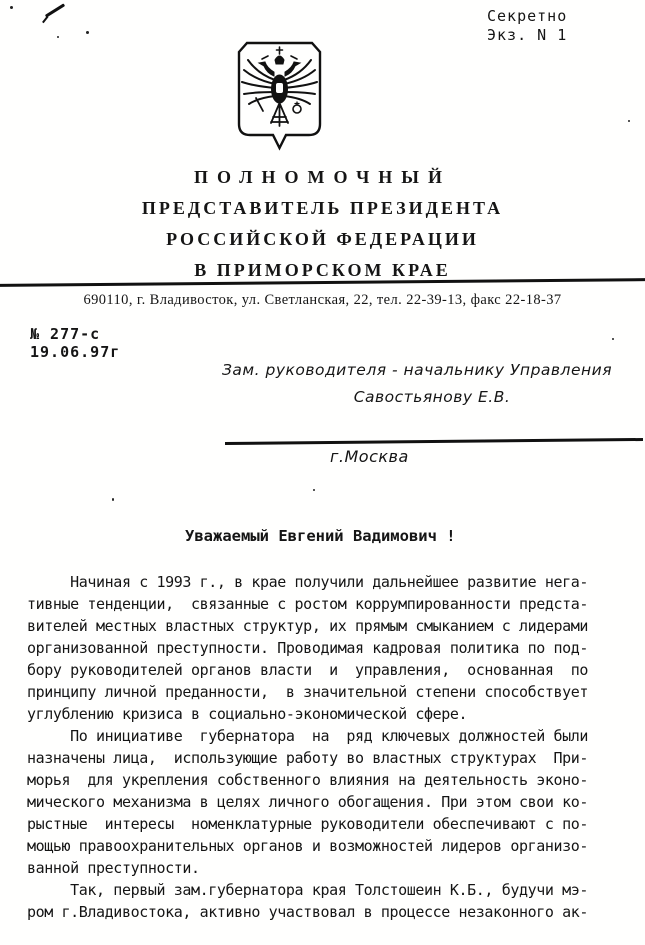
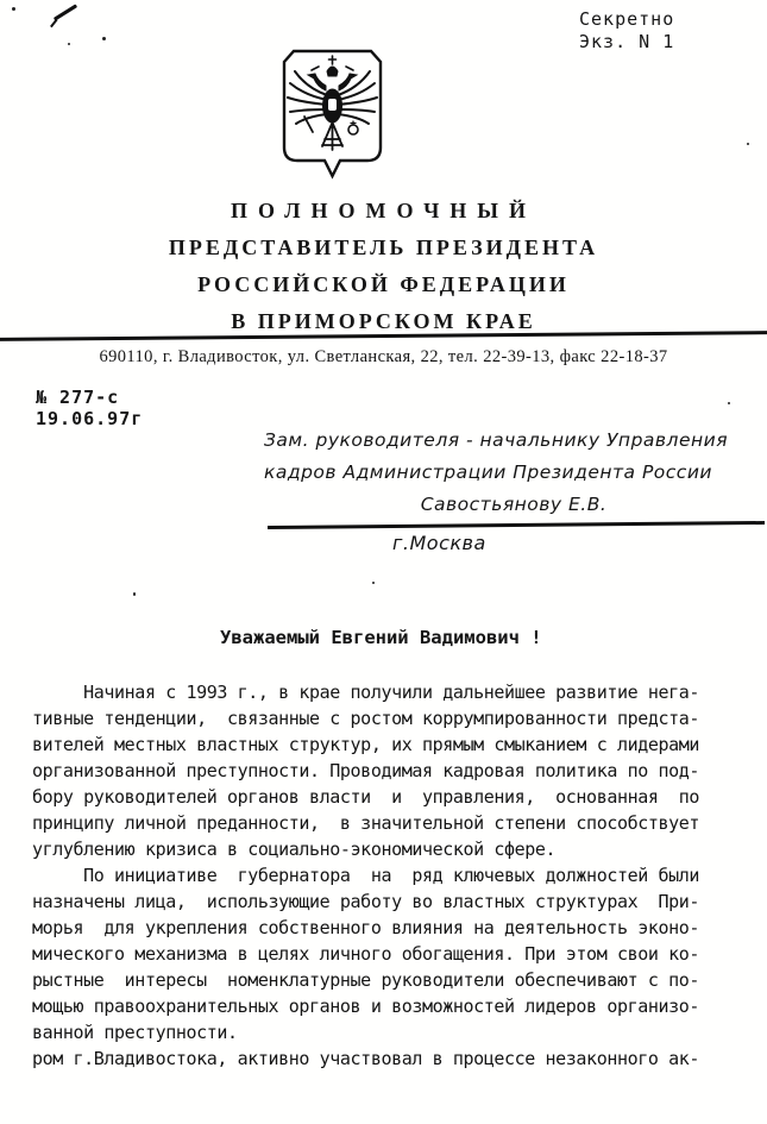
  Секретно
  Экз. N 1
  ПОЛНОМОЧНЫЙ
  ПРЕДСТАВИТЕЛЬ ПРЕЗИДЕНТА
  РОССИЙСКОЙ ФЕДЕРАЦИИ
  В ПРИМОРСКОМ КРАЕ
  690110, г. Владивосток, ул. Светланская, 22, тел. 22-39-13, факс 22-18-37
  № 277-с
  19.06.97г
  Зам. руководителя - начальнику Управления
+ кадров Администрации Президента России
  Савостьянову Е.В.
  г.Москва
  Уважаемый Евгений Вадимович !
  Начиная с 1993 г., в крае получили дальнейшее развитие нега-
  тивные тенденции, связанные с ростом коррумпированности предста-
  вителей местных властных структур, их прямым смыканием с лидерами
  организованной преступности. Проводимая кадровая политика по под-
  бору руководителей органов власти и управления, основанная по
  принципу личной преданности, в значительной степени способствует
  углублению кризиса в социально-экономической сфере.
  По инициативе губернатора на ряд ключевых должностей были
  назначены лица, использующие работу во властных структурах При-
  морья для укрепления собственного влияния на деятельность эконо-
  мического механизма в целях личного обогащения. При этом свои ко-
  рыстные интересы номенклатурные руководители обеспечивают с по-
  мощью правоохранительных органов и возможностей лидеров организо-
  ванной преступности.
- Так, первый зам.губернатора края Толстошеин К.Б., будучи мэ-
  ром г.Владивостока, активно участвовал в процессе незаконного ак-
